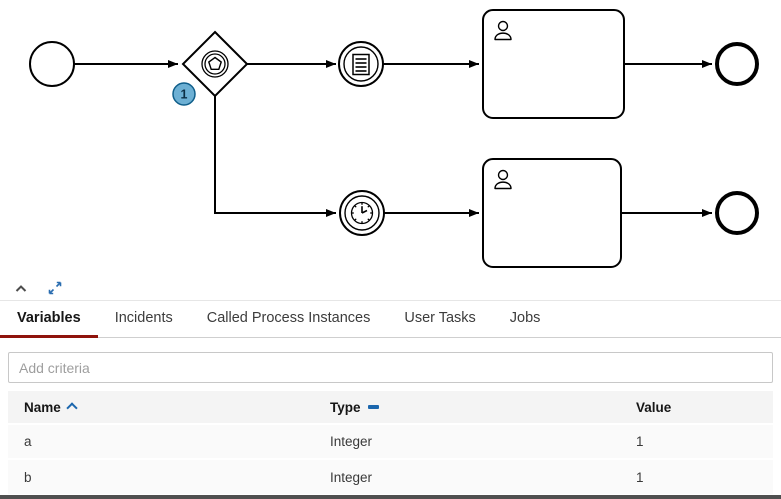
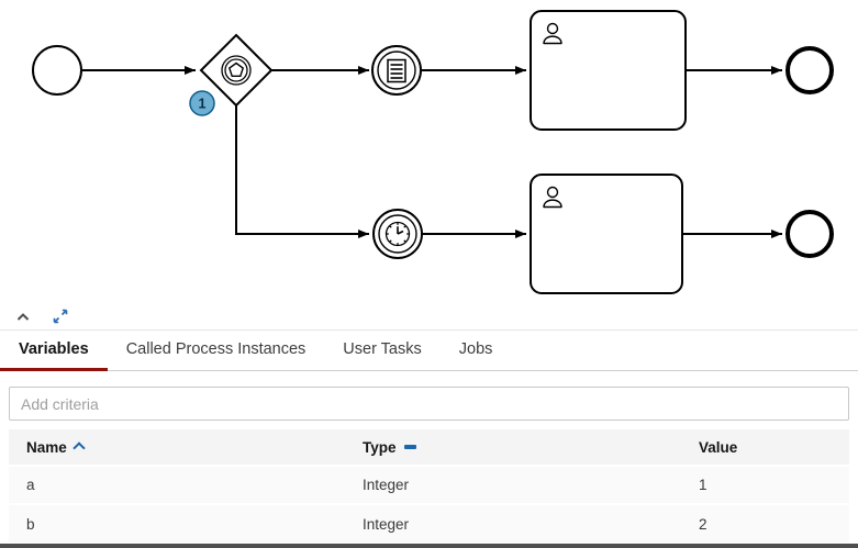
  1
  Variables
- Incidents
  Called Process Instances
  User Tasks
  Jobs
  Add criteria
  Name	Type	Value
  a	Integer	1
- b	Integer	1
+ b	Integer	2
